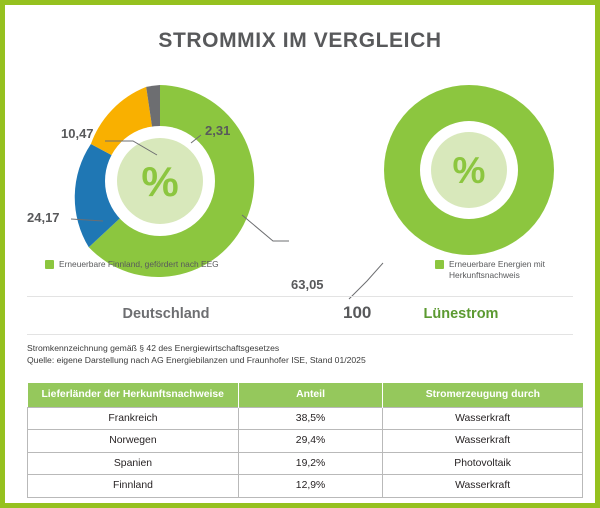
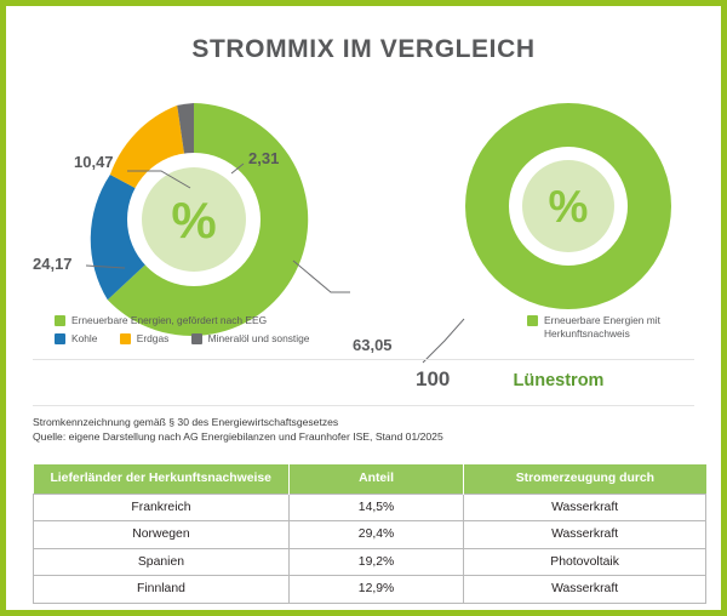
  STROMMIX IM VERGLEICH
  %
  10,47
  2,31
  24,17
  63,05
  %
  100
- Erneuerbare Finnland, gefördert nach EEG
+ Erneuerbare Energien, gefördert nach EEG
+ Kohle
+ Erdgas
+ Mineralöl und sonstige
  Erneuerbare Energien mit Herkunftsnachweis
- Deutschland
  Lünestrom
- Stromkennzeichnung gemäß § 42 des Energiewirtschaftsgesetzes
+ Stromkennzeichnung gemäß § 30 des Energiewirtschaftsgesetzes
  Quelle: eigene Darstellung nach AG Energiebilanzen und Fraunhofer ISE, Stand 01/2025
  Lieferländer der Herkunftsnachweise	Anteil	Stromerzeugung durch
- Frankreich	38,5%	Wasserkraft
+ Frankreich	14,5%	Wasserkraft
  Norwegen	29,4%	Wasserkraft
  Spanien	19,2%	Photovoltaik
  Finnland	12,9%	Wasserkraft
